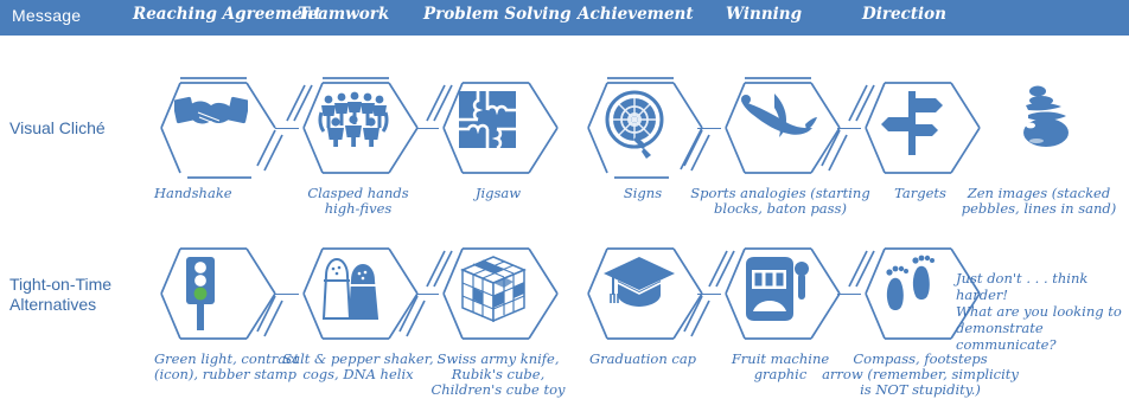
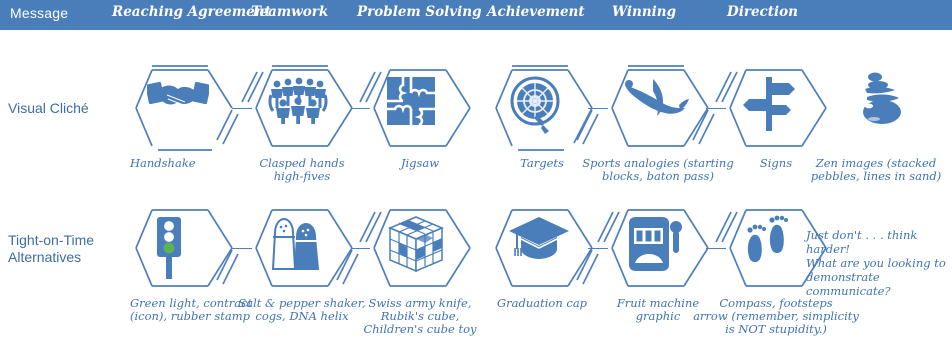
  Message
  Reaching Agreement
  Teamwork
  Problem Solving
  Achievement
  Winning
  Direction
  Visual Cliché
  Tight-on-Time
  Alternatives
  Handshake
  Clasped hands
  high-fives
  Jigsaw
- Signs
+ Targets
  Sports analogies (starting
  blocks, baton pass)
- Targets
+ Signs
  Zen images (stacked
  pebbles, lines in sand)
  Green light, contract
  (icon), rubber stamp
  Salt & pepper shaker,
  cogs, DNA helix
  Swiss army knife,
  Rubik's cube,
  Children's cube toy
  Graduation cap
  Fruit machine
  graphic
  Compass, footsteps
  arrow (remember, simplicity
  is NOT stupidity.)
  Just don't . . . think harder!
  What are you looking to
  demonstrate communicate?
